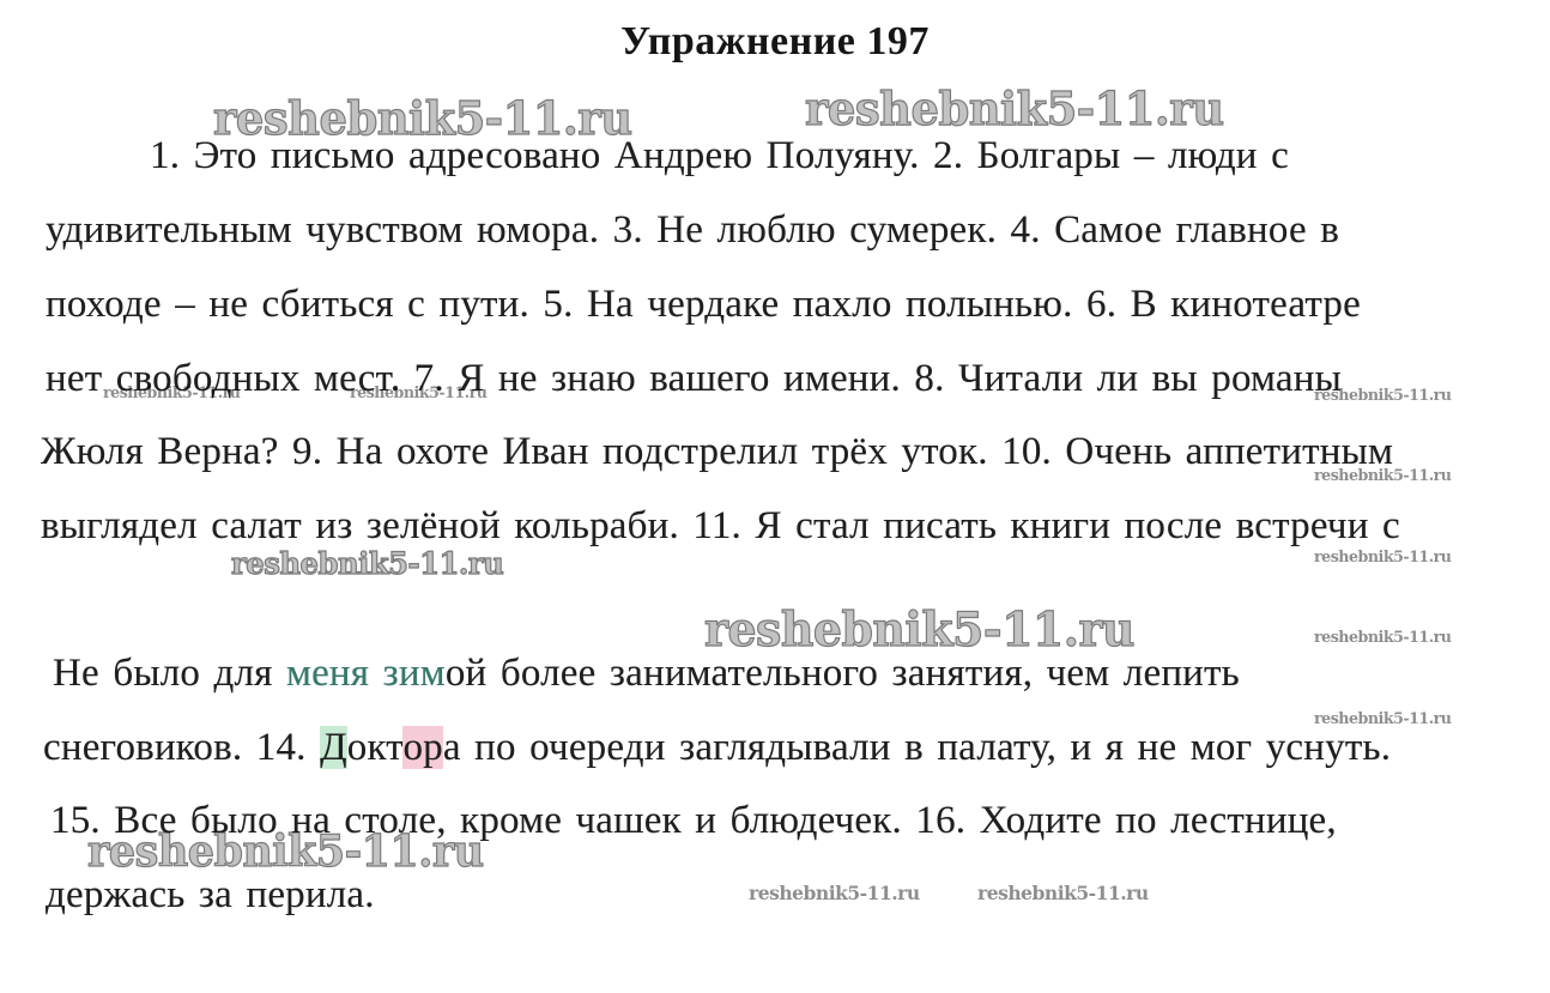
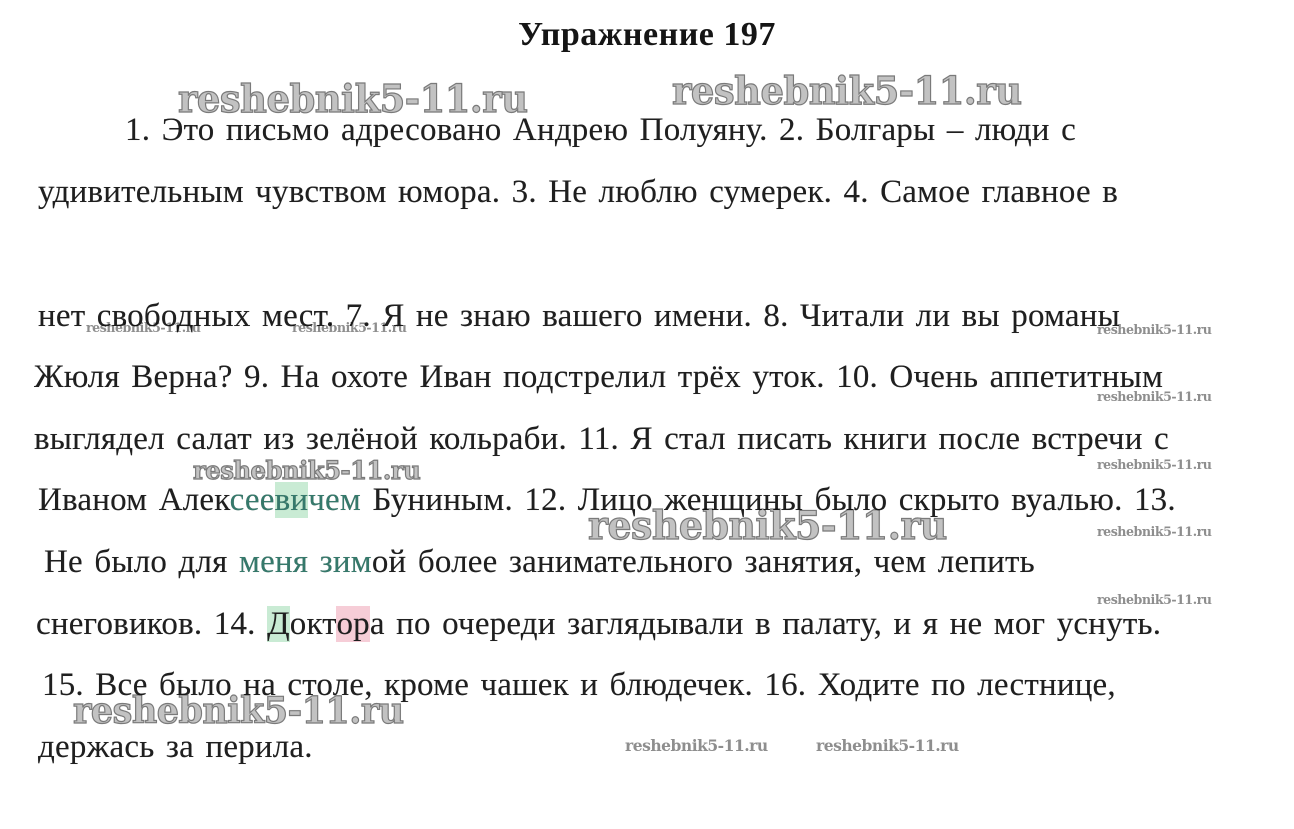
  Упражнение 197
  1. Это письмо адресовано Андрею Полуяну. 2. Болгары – люди с
  удивительным чувством юмора. 3. Не люблю сумерек. 4. Самое главное в
- походе – не сбиться с пути. 5. На чердаке пахло полынью. 6. В кинотеатре
  нет свободных мест. 7. Я не знаю вашего имени. 8. Читали ли вы романы
  Жюля Верна? 9. На охоте Иван подстрелил трёх уток. 10. Очень аппетитным
  выглядел салат из зелёной кольраби. 11. Я стал писать книги после встречи с
+ Иваном Алексеевичем Буниным. 12. Лицо женщины было скрыто вуалью. 13.
  Не было для меня зимой более занимательного занятия, чем лепить
  снеговиков. 14. Доктора по очереди заглядывали в палату, и я не мог уснуть.
  15. Все было на столе, кроме чашек и блюдечек. 16. Ходите по лестнице,
  держась за перила.
  reshebnik5-11.ru
  reshebnik5-11.ru
  reshebnik5-11.ru
  reshebnik5-11.ru
  reshebnik5-11.ru
  reshebnik5-11.ru
  reshebnik5-11.ru
  reshebnik5-11.ru
  reshebnik5-11.ru
  reshebnik5-11.ru
  reshebnik5-11.ru
  reshebnik5-11.ru
  reshebnik5-11.ru
  reshebnik5-11.ru
